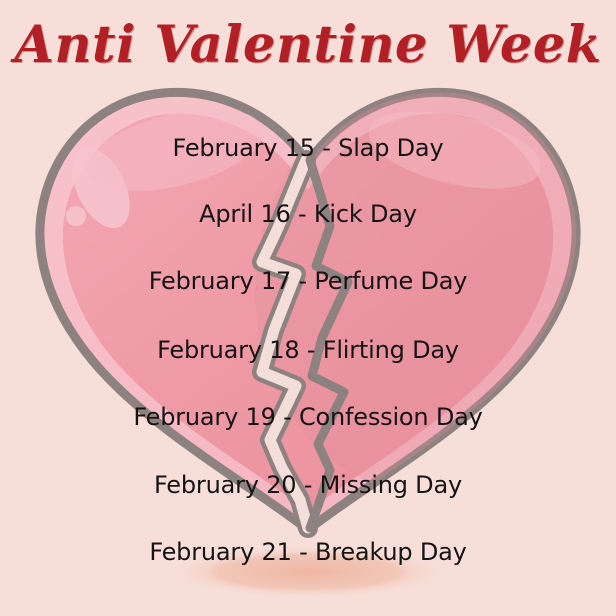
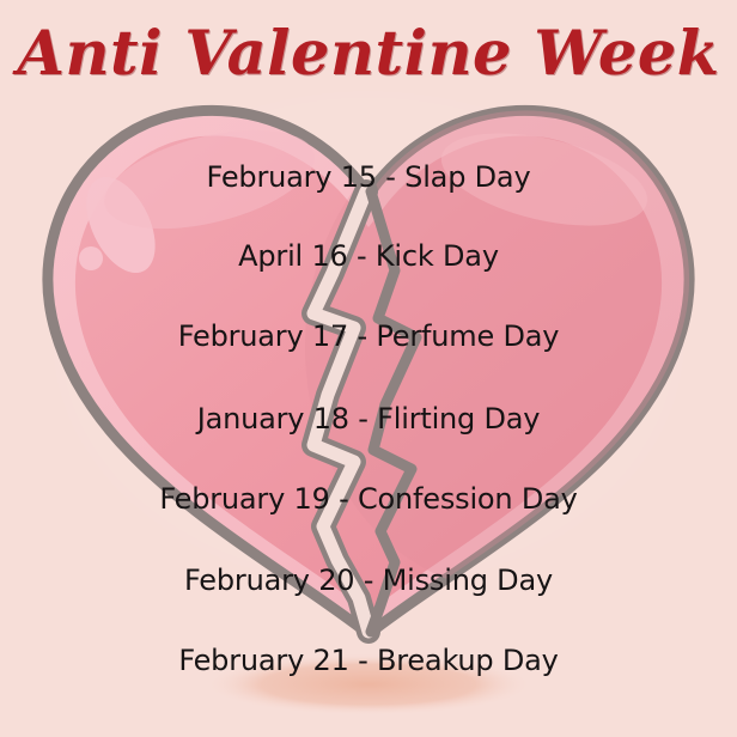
  Anti Valentine Week
  February 15 - Slap Day
  April 16 - Kick Day
  February 17 - Perfume Day
- February 18 - Flirting Day
+ January 18 - Flirting Day
  February 19 - Confession Day
  February 20 - Missing Day
  February 21 - Breakup Day
